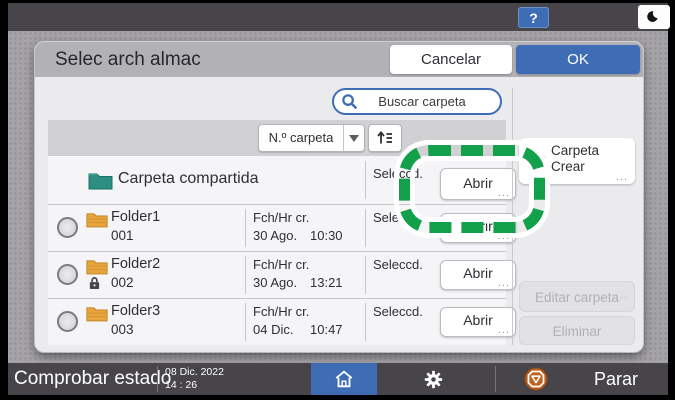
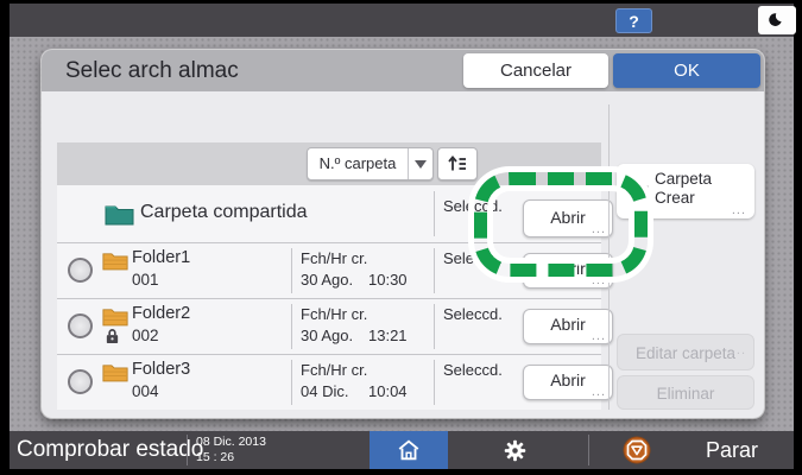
  ?
  Selec arch almac
  Cancelar
  OK
- Buscar carpeta
  N.º carpeta
  Carpeta compartida
  Seleccd.
  Abrir
  ...
  Folder1
  001
  Fch/Hr cr.
  30 Ago.
  10:30
  Seleccd.
  Abrir
  ...
  Folder2
  002
  Fch/Hr cr.
  30 Ago.
  13:21
  Seleccd.
  Abrir
  ...
  Folder3
- 003
+ 004
  Fch/Hr cr.
  04 Dic.
- 10:47
+ 10:04
  Seleccd.
  Abrir
  ...
  Carpeta
  Crear
  ...
  Editar carpeta
  ...
  Eliminar
  Comprobar estado
- 08 Dic. 2022
+ 08 Dic. 2013
- 14 : 26
+ 15 : 26
  Parar
